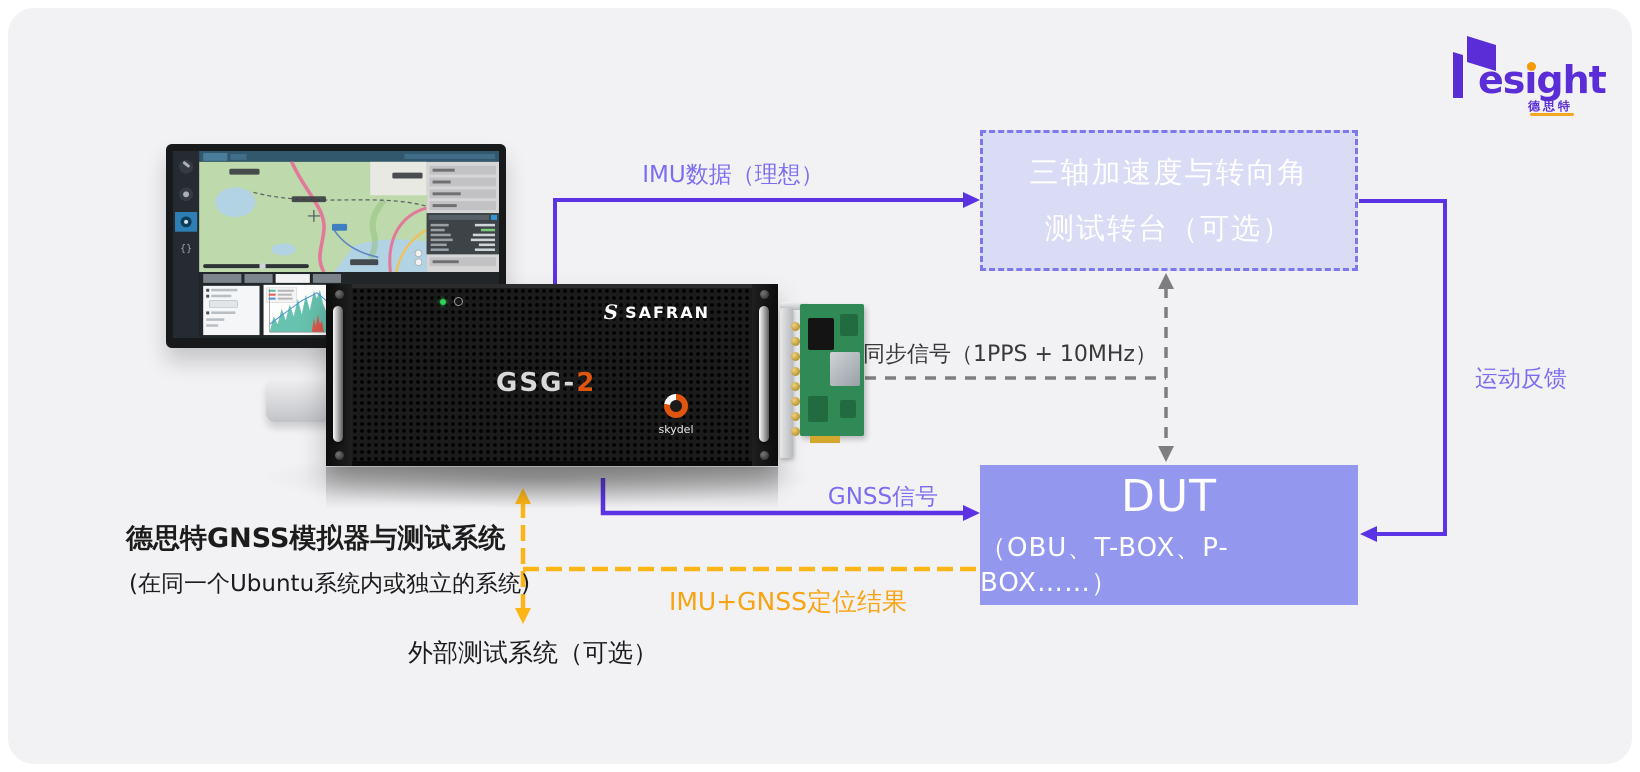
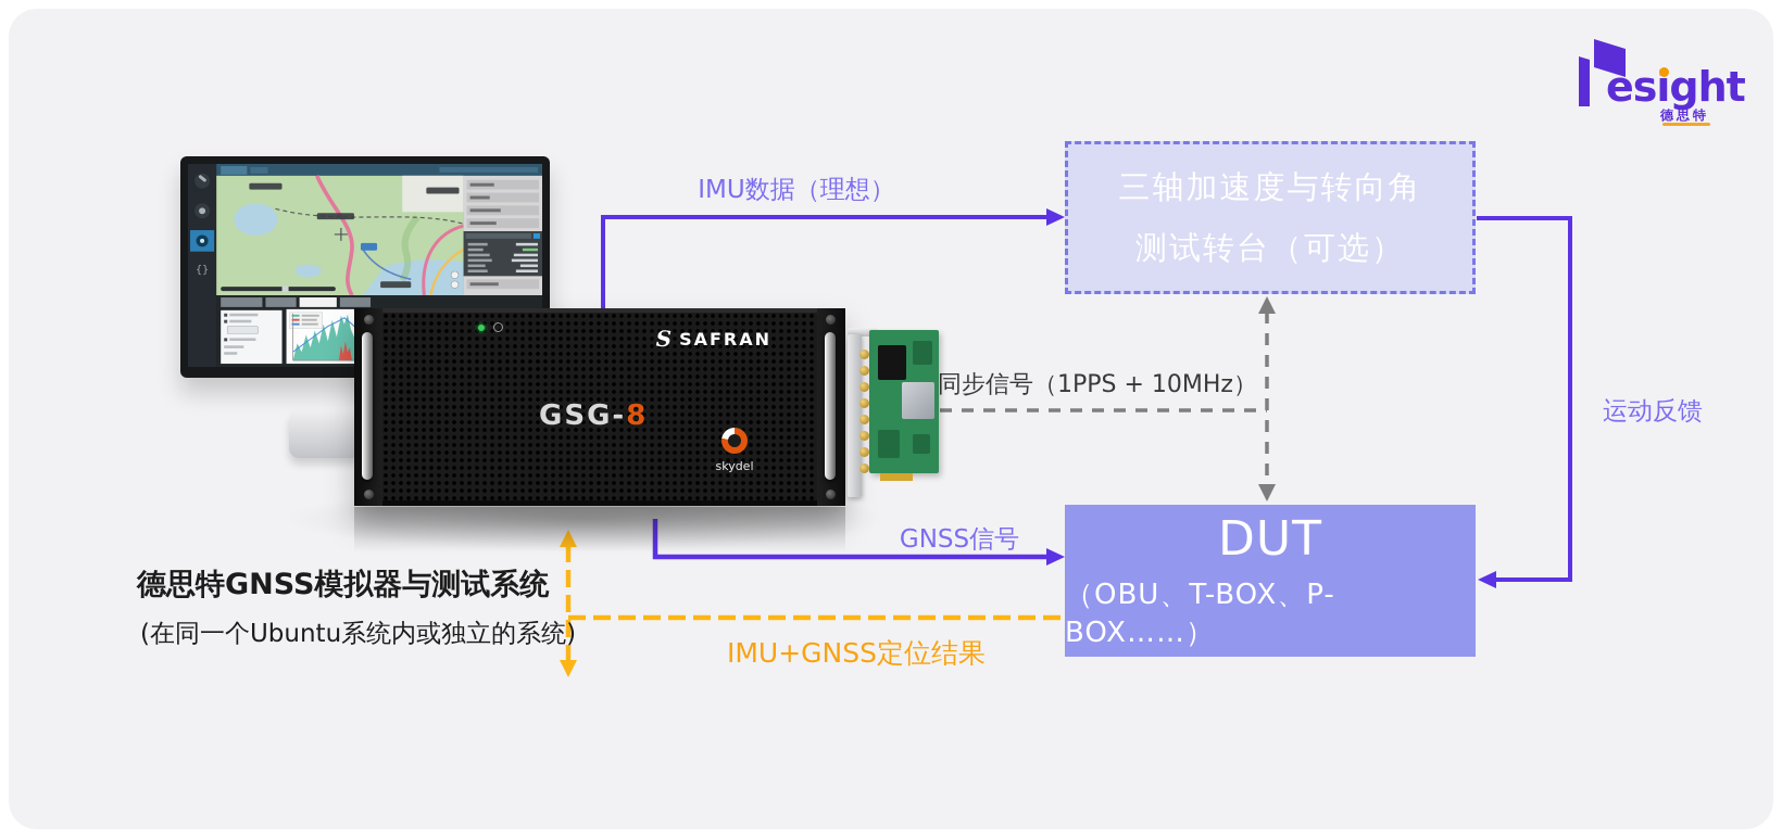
  三轴加速度与转向角
  测试转台（可选）
  DUT
  （OBU、T-BOX、P-BOX……）
  IMU数据（理想）
  同步信号（1PPS + 10MHz）
  GNSS信号
  IMU+GNSS定位结果
  运动反馈
  德思特GNSS模拟器与测试系统
  (在同一个Ubuntu系统内或独立的系统)
- 外部测试系统（可选）
  esight
  德思特
  {}
- GSG-2
+ GSG-8
  S
  SAFRAN
  skydel
